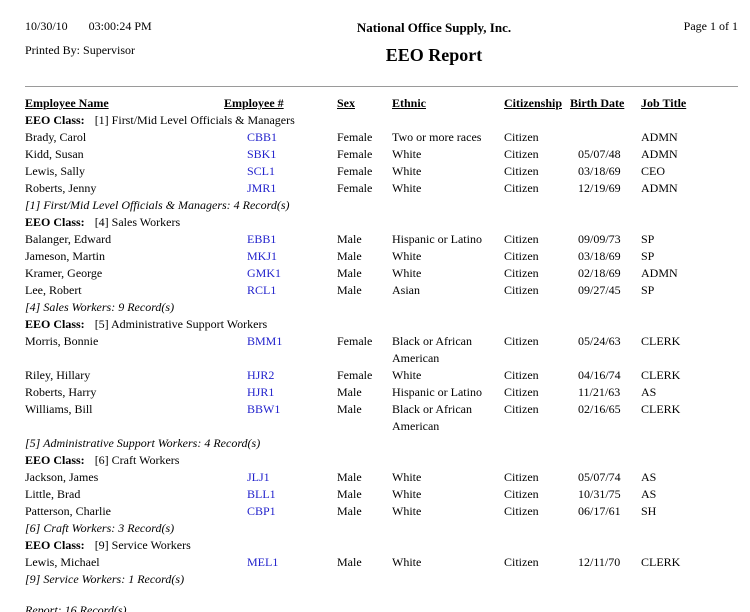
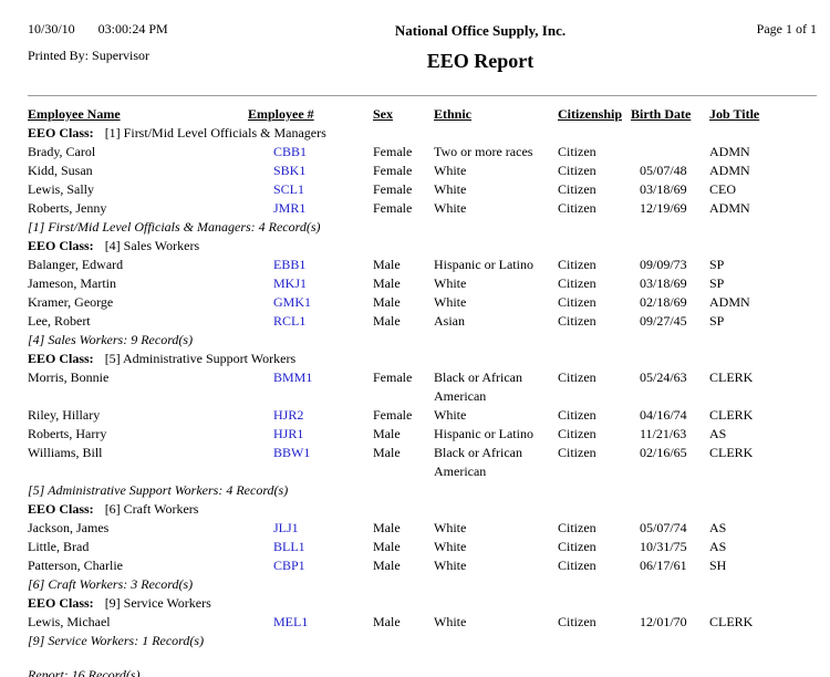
  10/30/10 03:00:24 PM
  Printed By: Supervisor
  National Office Supply, Inc.
  EEO Report
  Page 1 of 1
  Employee Name
  Employee #
  Sex
  Ethnic
  Citizenship
  Birth Date
  Job Title
  EEO Class: [1] First/Mid Level Officials & Managers
  Brady, Carol
  CBB1
  Female
  Two or more races
  Citizen
  ADMN
  Kidd, Susan
  SBK1
  Female
  White
  Citizen
  05/07/48
  ADMN
  Lewis, Sally
  SCL1
  Female
  White
  Citizen
  03/18/69
  CEO
  Roberts, Jenny
  JMR1
  Female
  White
  Citizen
  12/19/69
  ADMN
  [1] First/Mid Level Officials & Managers: 4 Record(s)
  EEO Class: [4] Sales Workers
  Balanger, Edward
  EBB1
  Male
  Hispanic or Latino
  Citizen
  09/09/73
  SP
  Jameson, Martin
  MKJ1
  Male
  White
  Citizen
  03/18/69
  SP
  Kramer, George
  GMK1
  Male
  White
  Citizen
  02/18/69
  ADMN
  Lee, Robert
  RCL1
  Male
  Asian
  Citizen
  09/27/45
  SP
  [4] Sales Workers: 9 Record(s)
  EEO Class: [5] Administrative Support Workers
  Morris, Bonnie
  BMM1
  Female
  Black or African American
  Citizen
  05/24/63
  CLERK
  Riley, Hillary
  HJR2
  Female
  White
  Citizen
  04/16/74
  CLERK
  Roberts, Harry
  HJR1
  Male
  Hispanic or Latino
  Citizen
  11/21/63
  AS
  Williams, Bill
  BBW1
  Male
  Black or African American
  Citizen
  02/16/65
  CLERK
  [5] Administrative Support Workers: 4 Record(s)
  EEO Class: [6] Craft Workers
  Jackson, James
  JLJ1
  Male
  White
  Citizen
  05/07/74
  AS
  Little, Brad
  BLL1
  Male
  White
  Citizen
  10/31/75
  AS
  Patterson, Charlie
  CBP1
  Male
  White
  Citizen
  06/17/61
  SH
  [6] Craft Workers: 3 Record(s)
  EEO Class: [9] Service Workers
  Lewis, Michael
  MEL1
  Male
  White
  Citizen
- 12/11/70
+ 12/01/70
  CLERK
  [9] Service Workers: 1 Record(s)
  Report: 16 Record(s)
